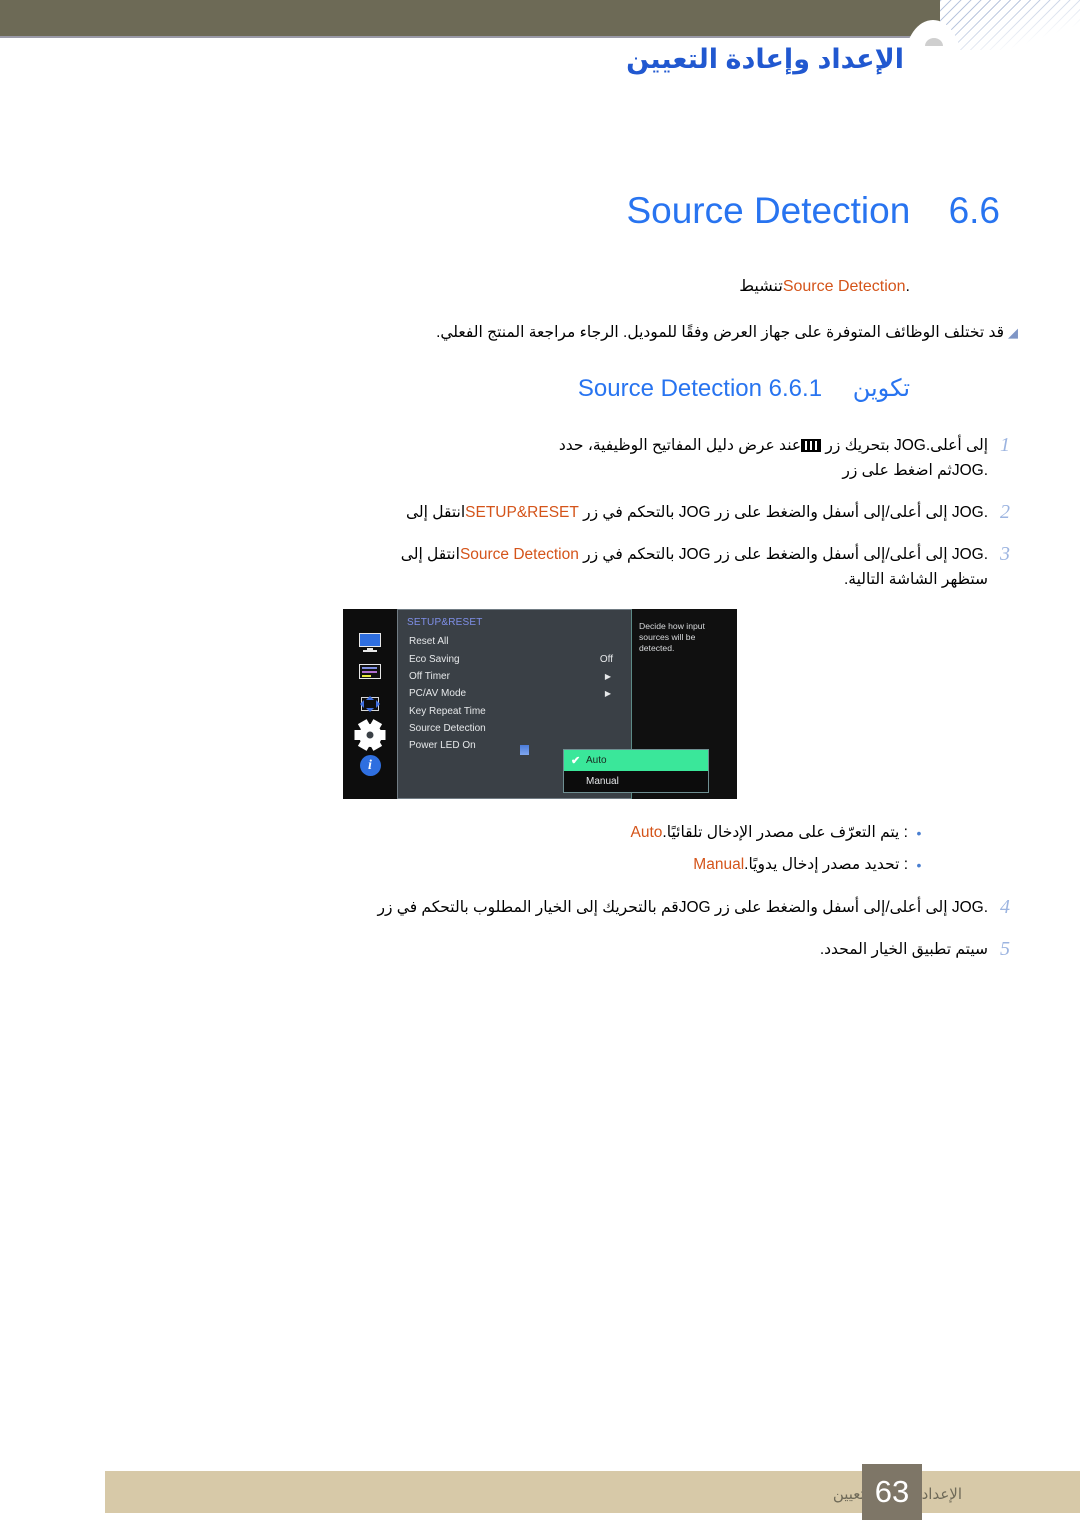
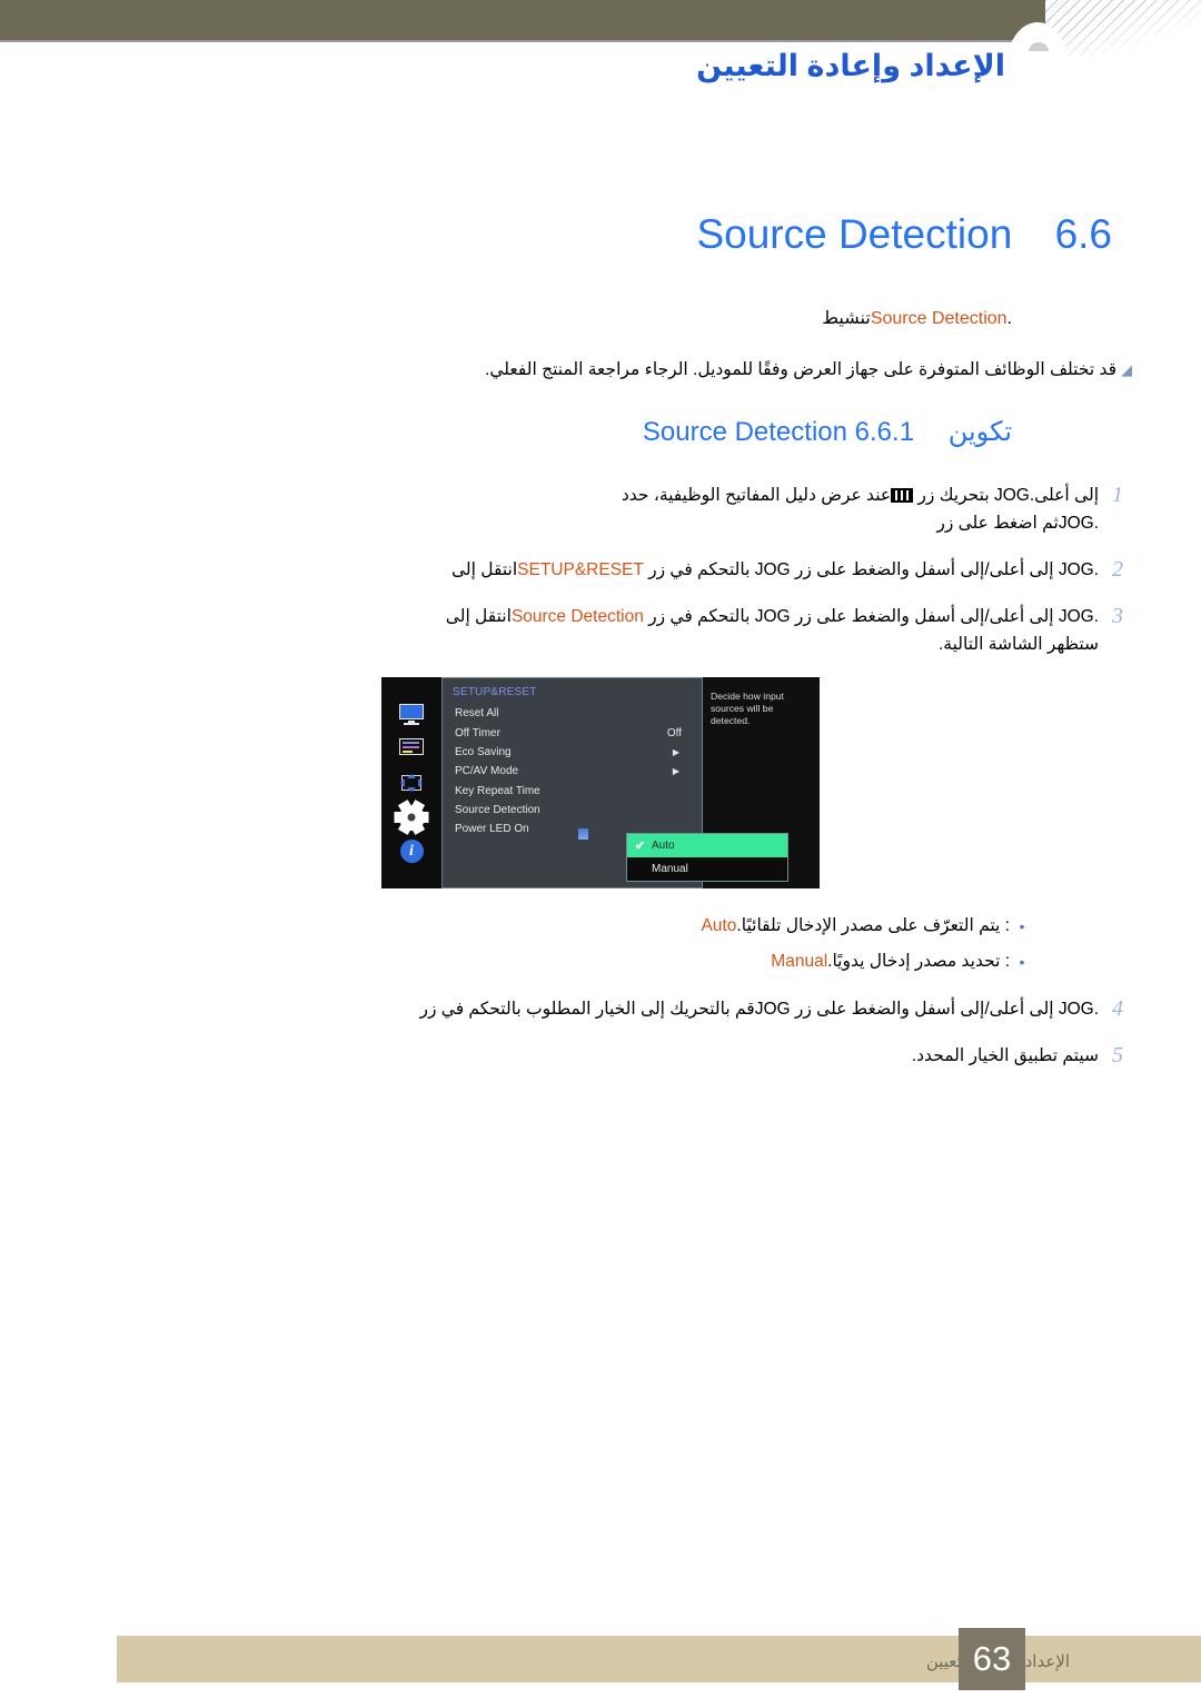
  الإعداد وإعادة التعيين
  Source Detection 6.6
  .Source Detectionتنشيط
  ◢
  قد تختلف الوظائف المتوفرة على جهاز العرض وفقًا للموديل. الرجاء مراجعة المنتج الفعلي.
  Source Detection تكوين 6.6.1
  1
  إلى أعلى.JOG بتحريك زر عند عرض دليل المفاتيح الوظيفية، حدد
  .JOGثم اضغط على زر
  2
  .JOG إلى أعلى/إلى أسفل والضغط على زر JOG بالتحكم في زر SETUP&RESETانتقل إلى
  3
  .JOG إلى أعلى/إلى أسفل والضغط على زر JOG بالتحكم في زر Source Detectionانتقل إلى
  ستظهر الشاشة التالية.
  i
  SETUP&RESET
  Reset All
- Eco Saving
+ Off Timer
  Off
- Off Timer
+ Eco Saving
  ▶
  PC/AV Mode
  ▶
  Key Repeat Time
  Source Detection
  Power LED On
  ✔
  Auto
  Manual
  Decide how input sources will be detected.
  •
  : يتم التعرّف على مصدر الإدخال تلقائيًا.Auto
  •
  : تحديد مصدر إدخال يدويًا.Manual
  4
  .JOG إلى أعلى/إلى أسفل والضغط على زر JOGقم بالتحريك إلى الخيار المطلوب بالتحكم في زر
  5
  سيتم تطبيق الخيار المحدد.
  63
